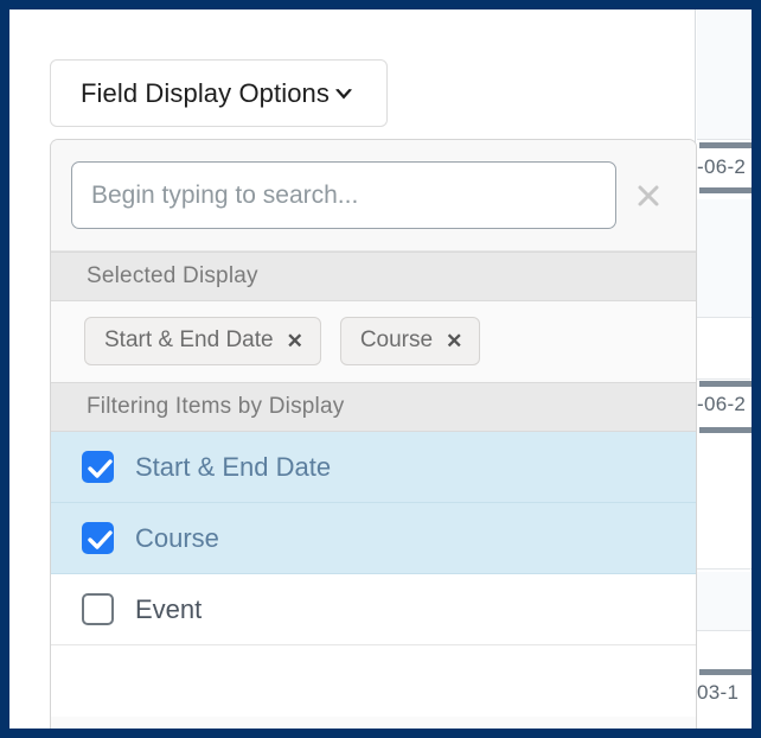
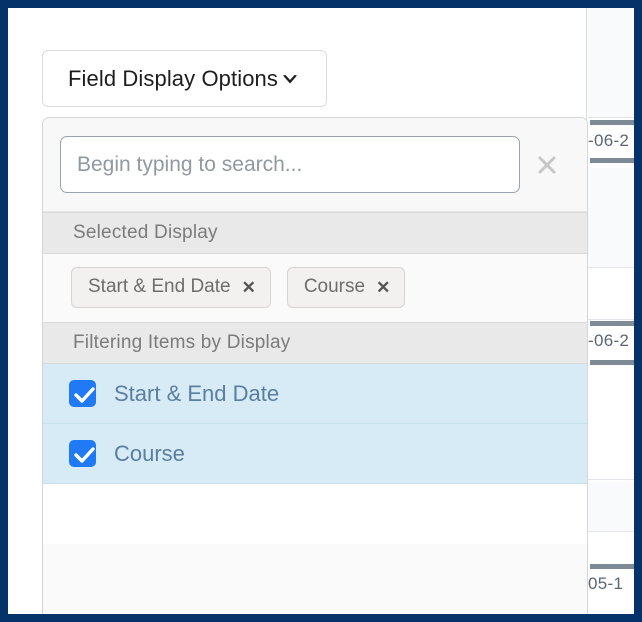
  -06-2
  -06-2
- 03-1
+ 05-1
  Field Display Options
  Begin typing to search...
  Selected Display
  Start & End Date
  ✕
  Course
  ✕
  Filtering Items by Display
  Start & End Date
  Course
- Event
